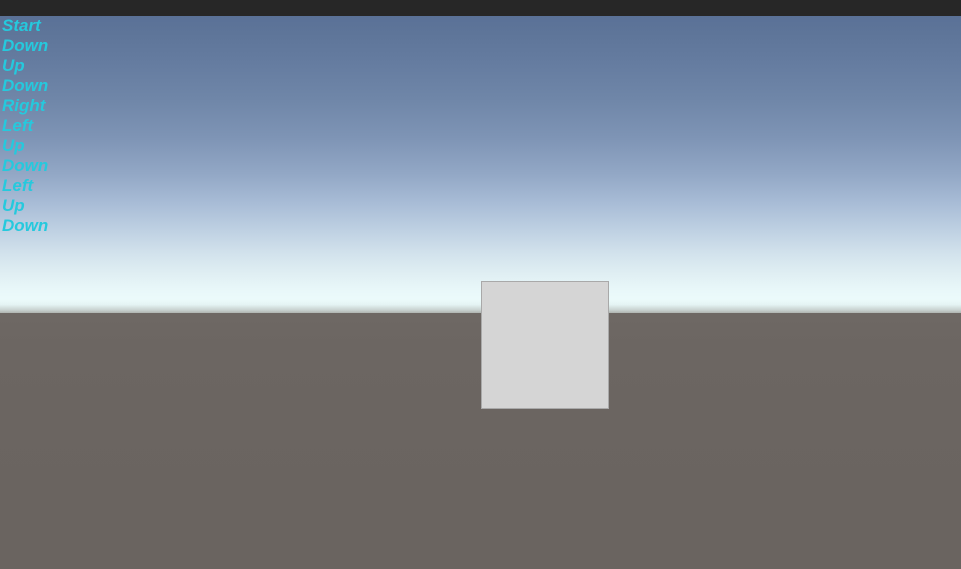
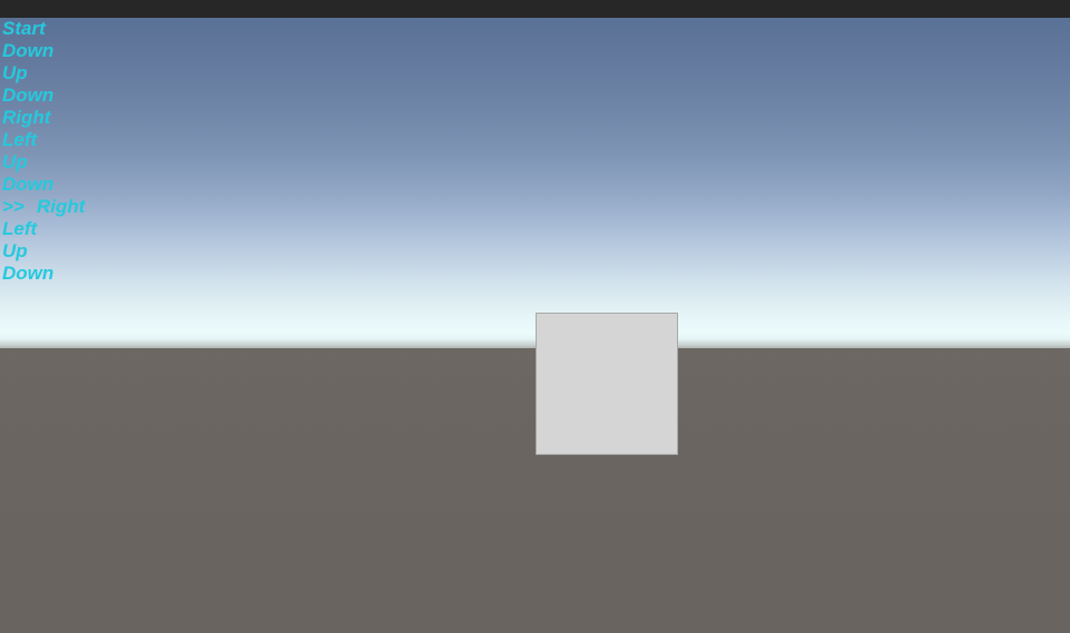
  Start
  Down
  Up
  Down
  Right
  Left
  Up
  Down
+ >> Right
  Left
  Up
  Down
